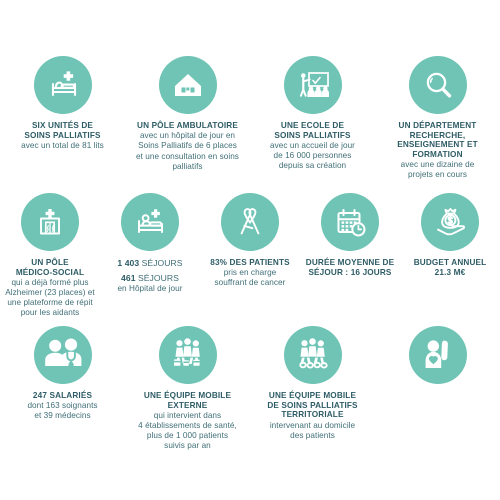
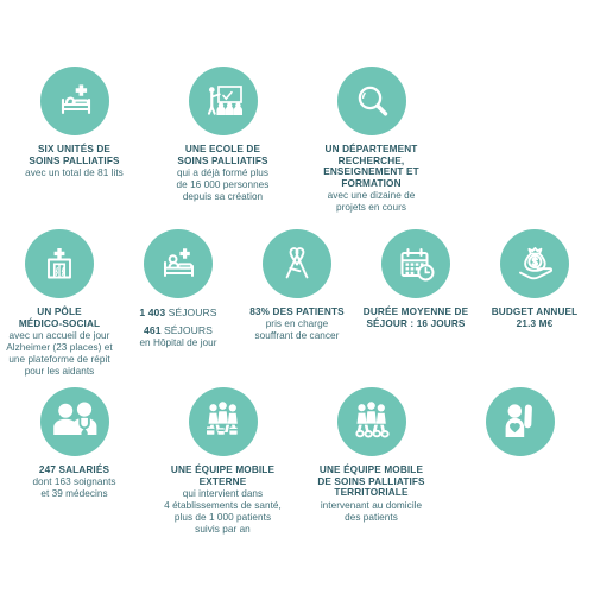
  SIX UNITÉS DE
  SOINS PALLIATIFS
  avec un total de 81 lits
- UN PÔLE AMBULATOIRE
- avec un hôpital de jour en
- Soins Palliatifs de 6 places
- et une consultation en soins
- palliatifs
  UNE ECOLE DE
  SOINS PALLIATIFS
- avec un accueil de jour
+ qui a déjà formé plus
  de 16 000 personnes
  depuis sa création
  UN DÉPARTEMENT
  RECHERCHE,
  ENSEIGNEMENT ET
  FORMATION
  avec une dizaine de
  projets en cours
  UN PÔLE
  MÉDICO-SOCIAL
- qui a déjà formé plus
+ avec un accueil de jour
  Alzheimer (23 places) et
  une plateforme de répit
  pour les aidants
  1 403 SÉJOURS
  461 SÉJOURS
  en Hôpital de jour
  83% DES PATIENTS
  pris en charge
  souffrant de cancer
  DURÉE MOYENNE DE
  SÉJOUR : 16 JOURS
  BUDGET ANNUEL
  21.3 M€
  247 SALARIÉS
  dont 163 soignants
  et 39 médecins
  UNE ÉQUIPE MOBILE
  EXTERNE
  qui intervient dans
  4 établissements de santé,
  plus de 1 000 patients
  suivis par an
  UNE ÉQUIPE MOBILE
  DE SOINS PALLIATIFS
  TERRITORIALE
  intervenant au domicile
  des patients
